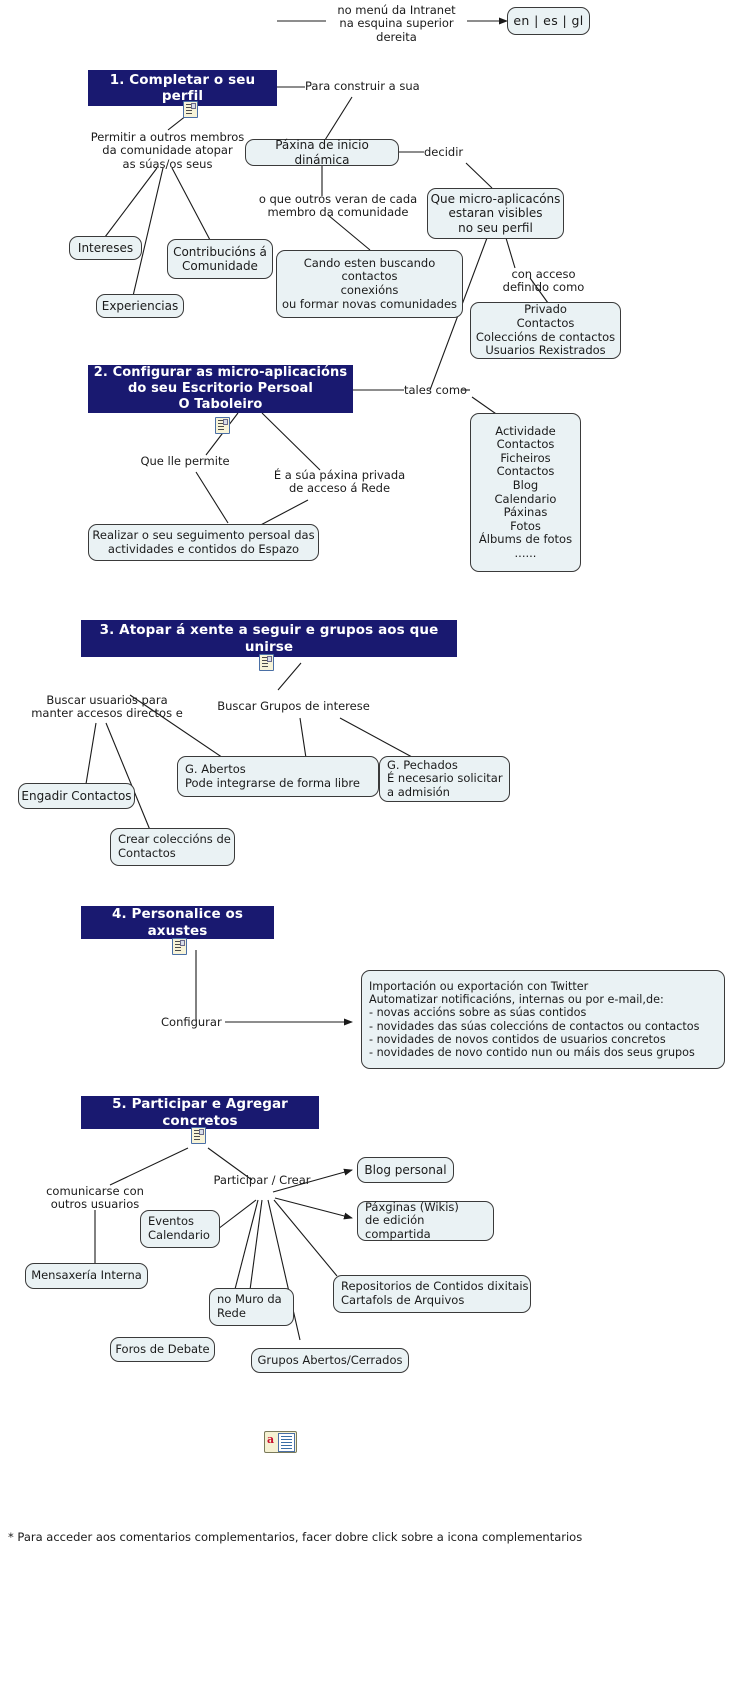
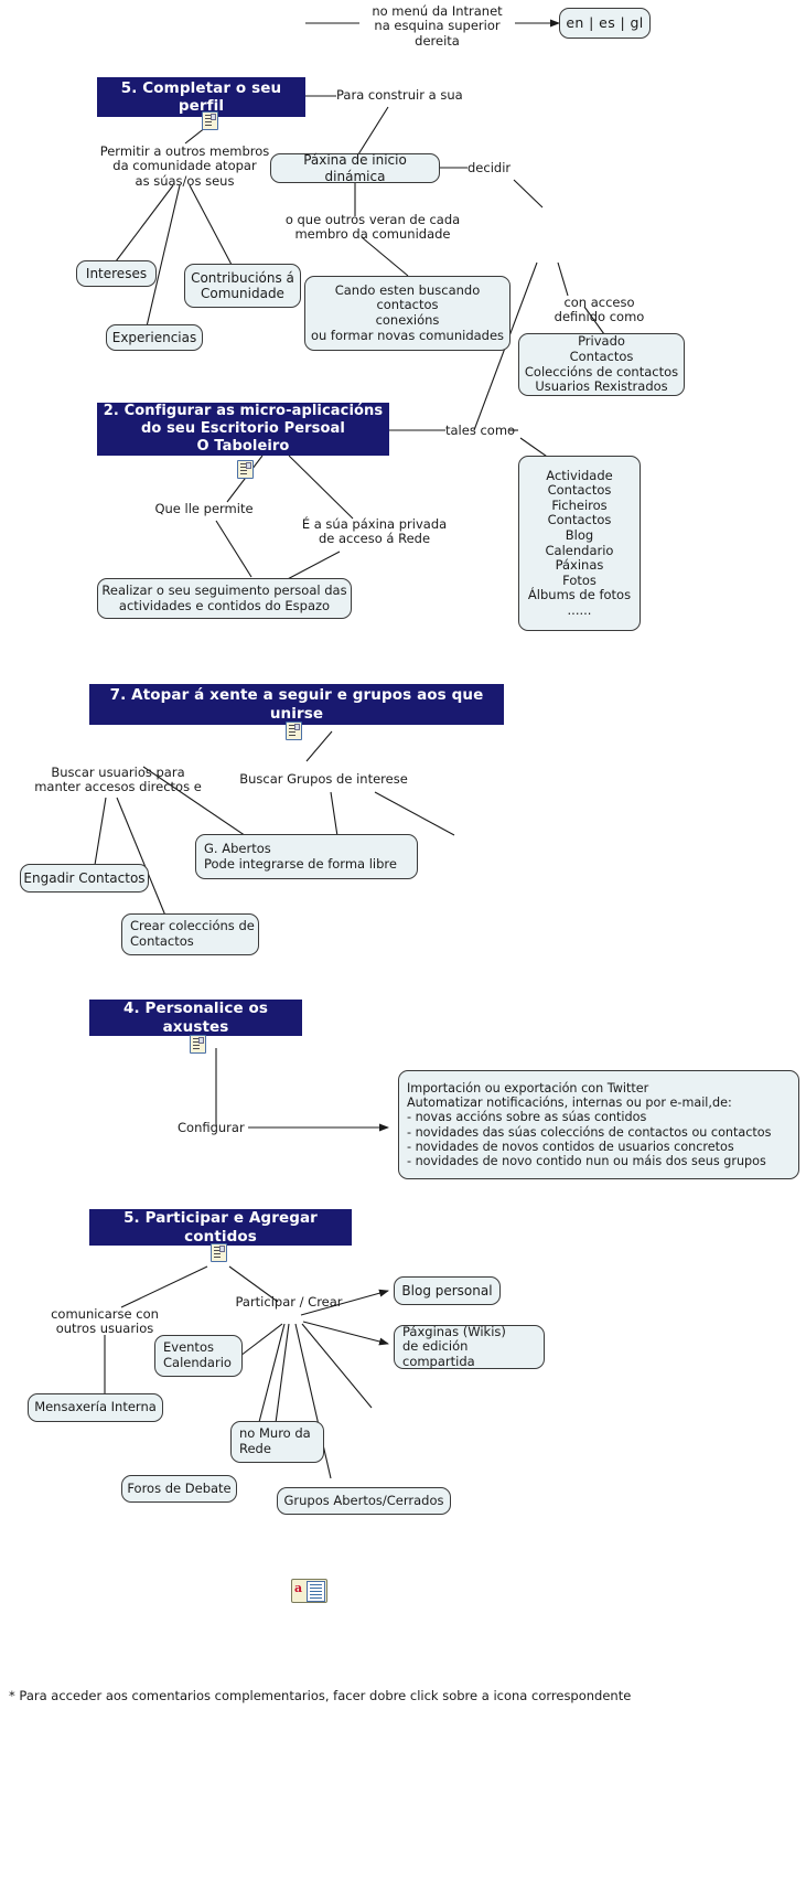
  no menú da Intranet
  na esquina superior dereita
  en | es | gl
- 1. Completar o seu perfil
+ 5. Completar o seu perfil
  Para construir a sua
  Permitir a outros membros
  da comunidade atopar
  as súas/os seus
  Páxina de inicio dinámica
  decidir
  Intereses
  Contribucións á
  Comunidade
  Experiencias
  o que outros veran de cada
  membro da comunidade
  Cando esten buscando
  contactos
  conexións
  ou formar novas comunidades
- Que micro-aplicacóns
- estaran visibles
- no seu perfil
  con acceso
  definido como
  Privado
  Contactos
  Coleccións de contactos
  Usuarios Rexistrados
  2. Configurar as micro-aplicacións
  do seu Escritorio Persoal
  O Taboleiro
  tales como
  Que lle permite
  É a súa páxina privada
  de acceso á Rede
  Realizar o seu seguimento persoal das
  actividades e contidos do Espazo
  Actividade
  Contactos
  Ficheiros
  Contactos
  Blog
  Calendario
  Páxinas
  Fotos
  Álbums de fotos
  ......
- 3. Atopar á xente a seguir e grupos aos que unirse
+ 7. Atopar á xente a seguir e grupos aos que unirse
  Buscar usuarios para
  manter accesos directos e
  Buscar Grupos de interese
  Engadir Contactos
  Crear coleccións de
  Contactos
  G. Abertos
  Pode integrarse de forma libre
- G. Pechados
- É necesario solicitar
- a admisión
  4. Personalice os axustes
  Configurar
  Importación ou exportación con Twitter
  Automatizar notificacións, internas ou por e-mail,de:
  - novas accións sobre as súas contidos
  - novidades das súas coleccións de contactos ou contactos
  - novidades de novos contidos de usuarios concretos
  - novidades de novo contido nun ou máis dos seus grupos
- 5. Participar e Agregar concretos
+ 5. Participar e Agregar contidos
  comunicarse con
  outros usuarios
  Participar / Crear
  Blog personal
  Páxginas (Wikis)
  de edición compartida
  Eventos
  Calendario
  Mensaxería Interna
  no Muro da
  Rede
  Foros de Debate
  Grupos Abertos/Cerrados
- Repositorios de Contidos dixitais
- Cartafols de Arquivos
  a
- * Para acceder aos comentarios complementarios, facer dobre click sobre a icona complementarios
+ * Para acceder aos comentarios complementarios, facer dobre click sobre a icona correspondente
